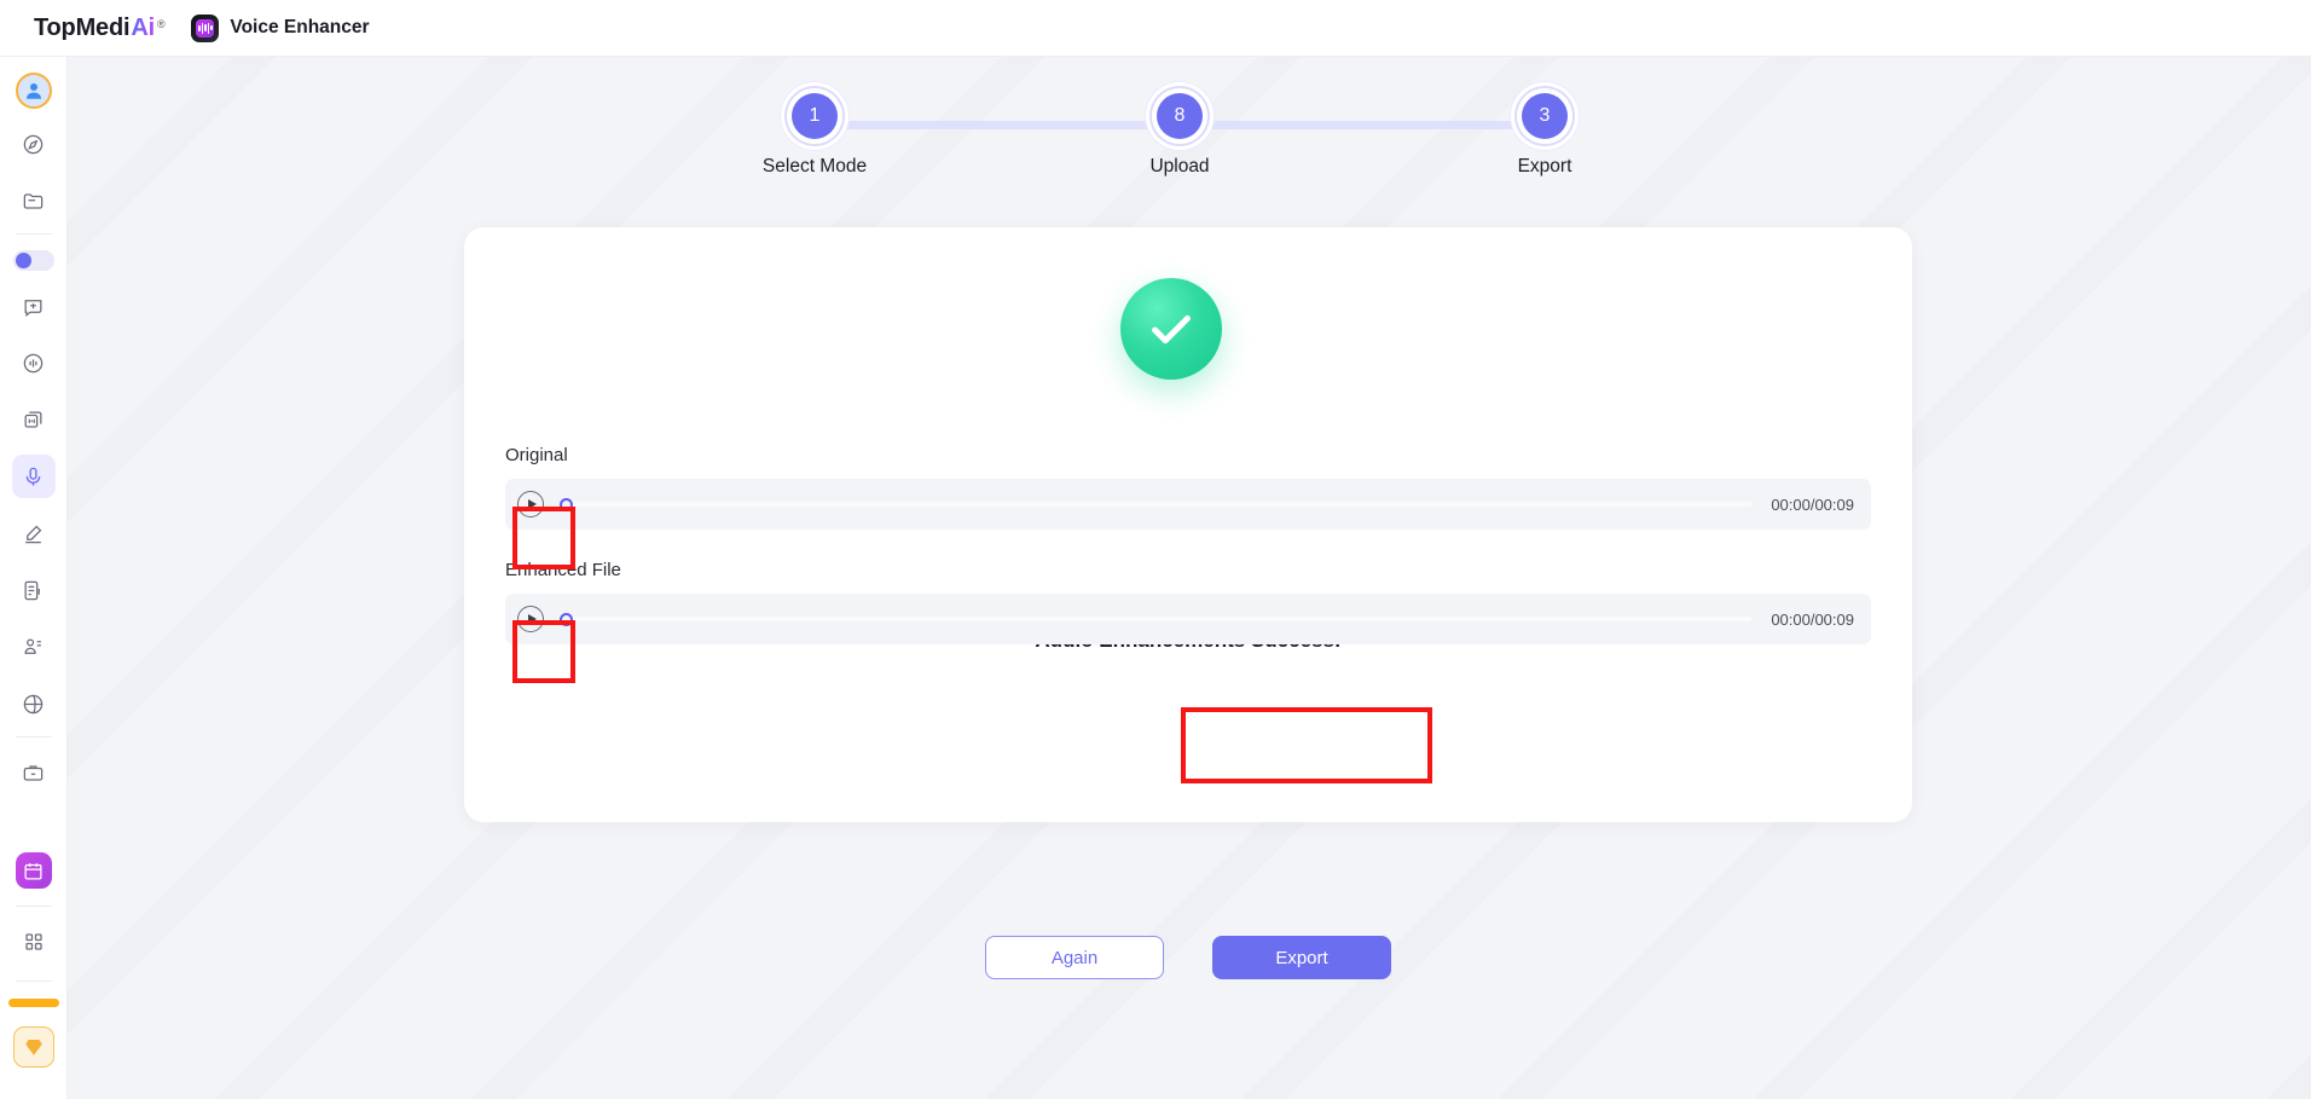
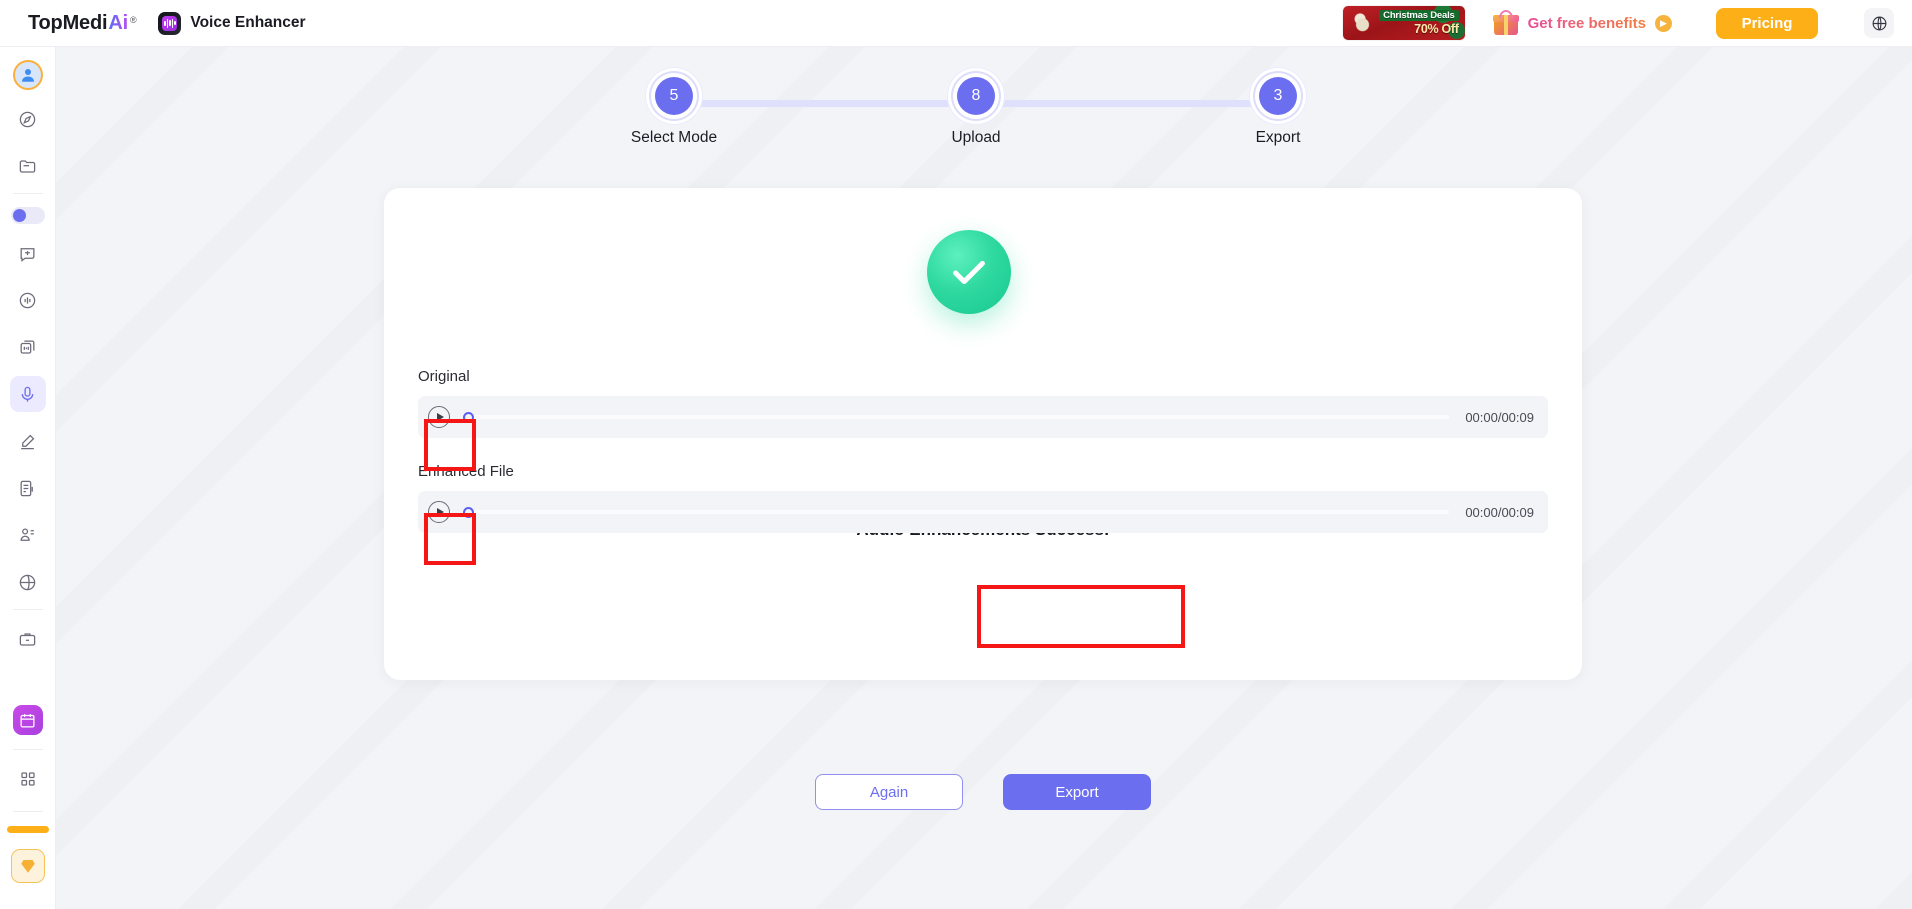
  TopMedi
  Ai
  ®
  Voice Enhancer
+ Christmas Deals
+ 70% Off
+ Get free benefits
+ ▶
+ Pricing
- 1
+ 5
  Select Mode
  8
  Upload
  3
  Export
  Original
  00:00/00:09
  Enhanced File
  00:00/00:09
  Again
  Export
